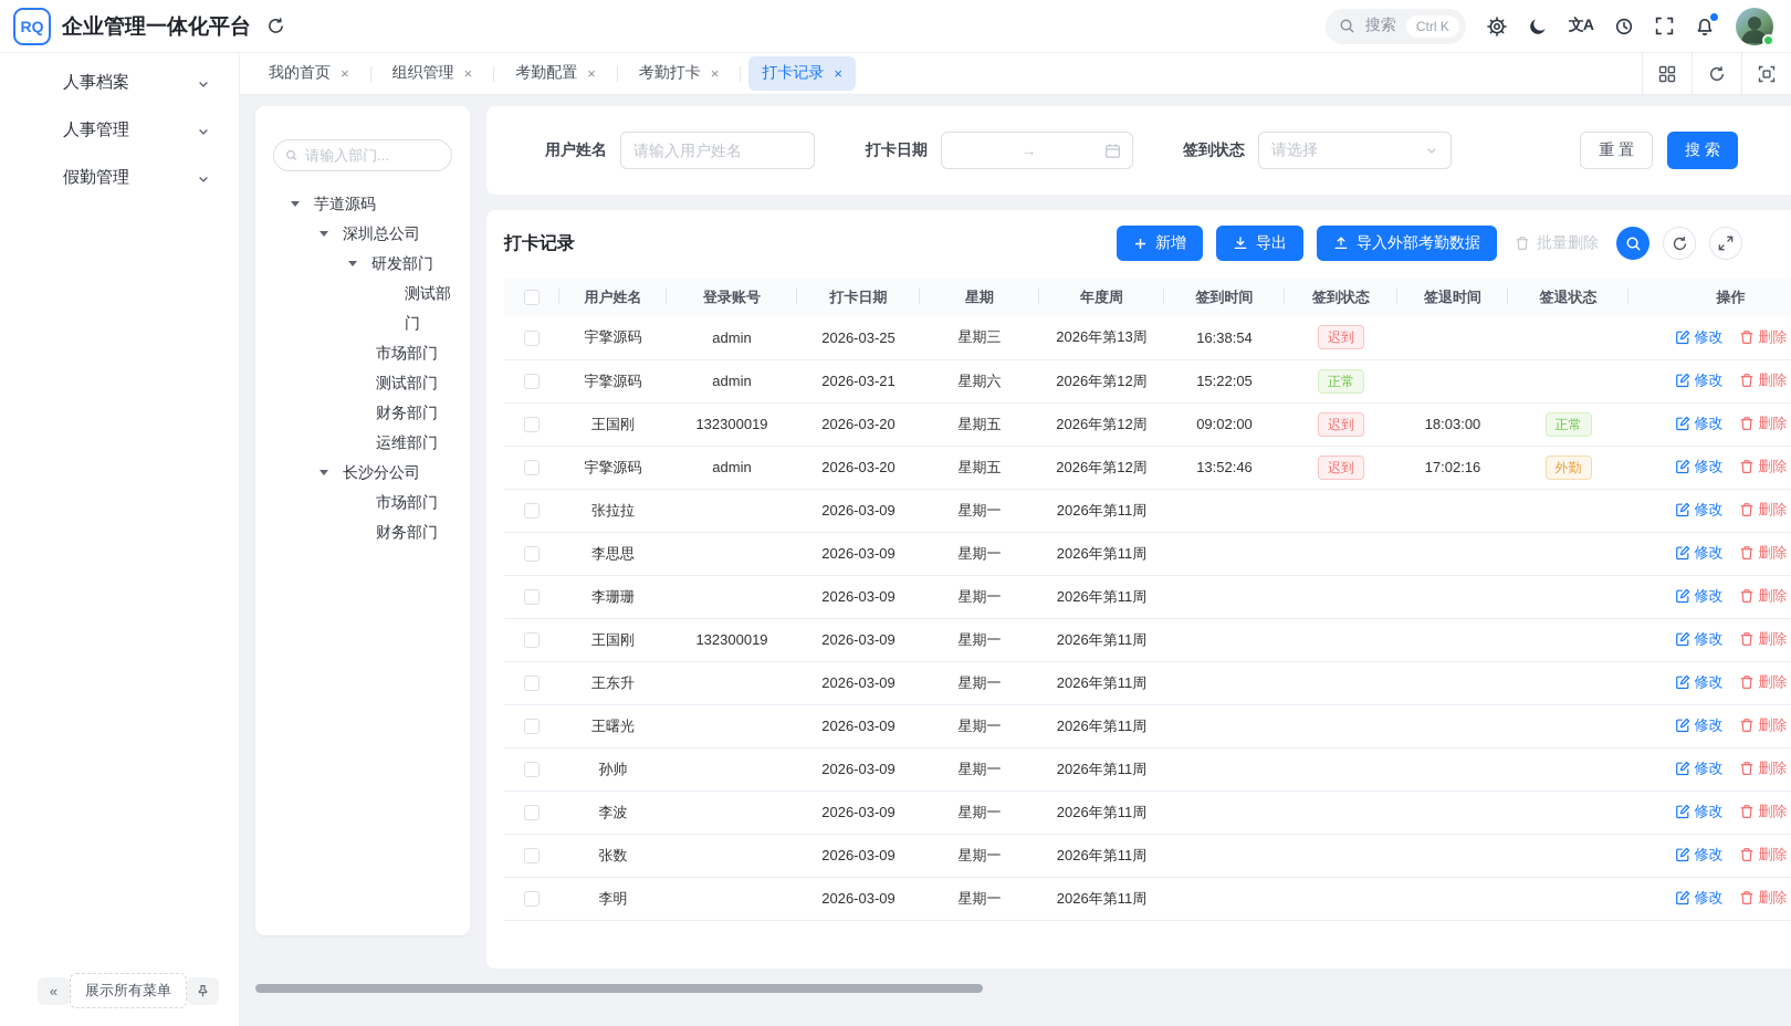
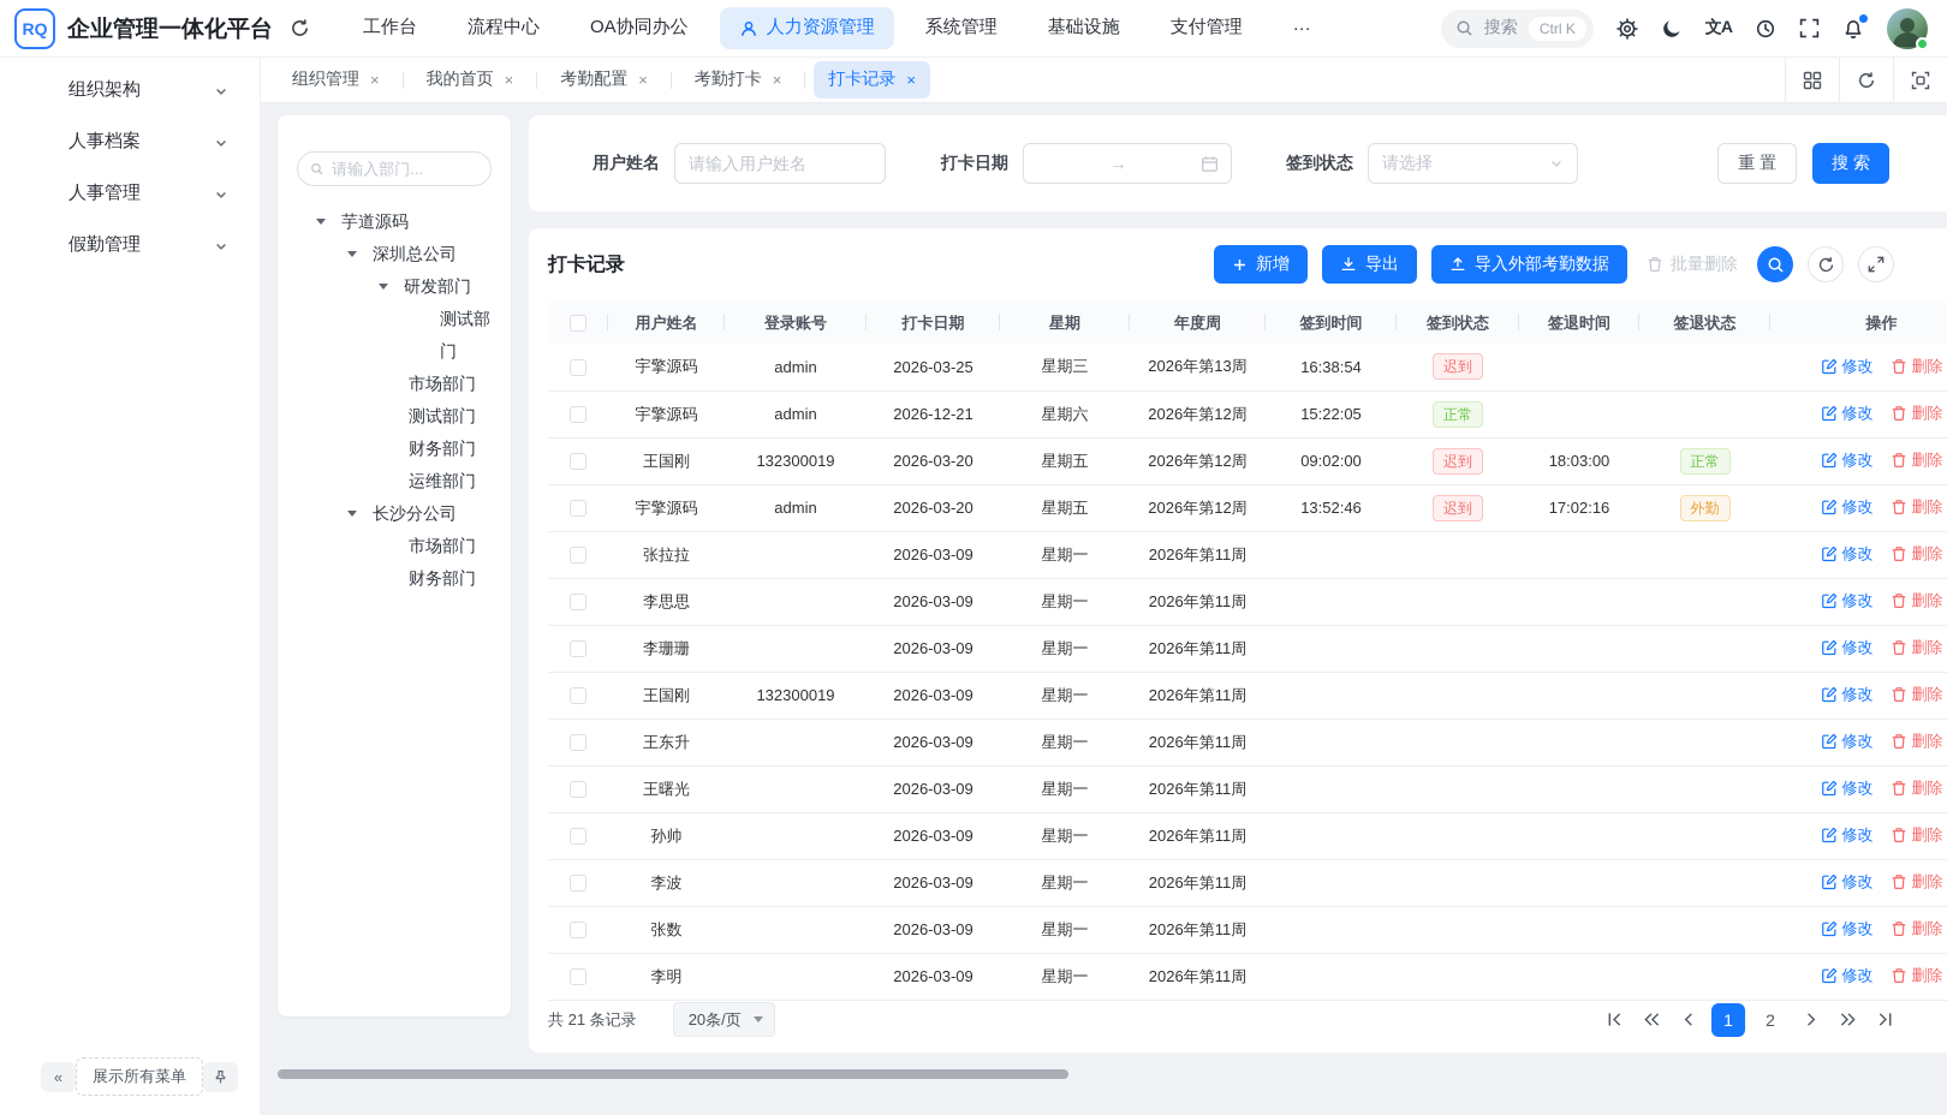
  RQ
  企业管理一体化平台
+ 工作台
+ 流程中心
+ OA协同办公
+ 人力资源管理
+ 系统管理
+ 基础设施
+ 支付管理
+ ···
  搜索
  Ctrl K
  文A
+ 组织架构
  人事档案
  人事管理
  假勤管理
  «
  展示所有菜单
- 我的首页
+ 组织管理
  ×
- 组织管理
+ 我的首页
  ×
  考勤配置
  ×
  考勤打卡
  ×
  打卡记录
  ×
  请输入部门...
  芋道源码
  深圳总公司
  研发部门
  测试部门
  市场部门
  测试部门
  财务部门
  运维部门
  长沙分公司
  市场部门
  财务部门
  用户姓名
  请输入用户姓名
  打卡日期
  →
  签到状态
  请选择
  重 置
  搜 索
  打卡记录
  新增
  导出
  导入外部考勤数据
  批量删除
  	用户姓名	登录账号	打卡日期	星期	年度周	签到时间	签到状态	签退时间	签退状态	操作
  	宇擎源码	admin	2026-03-25	星期三	2026年第13周	16:38:54	迟到			修改 删除
- 	宇擎源码	admin	2026-03-21	星期六	2026年第12周	15:22:05	正常			修改 删除
+ 	宇擎源码	admin	2026-12-21	星期六	2026年第12周	15:22:05	正常			修改 删除
  	王国刚	132300019	2026-03-20	星期五	2026年第12周	09:02:00	迟到	18:03:00	正常	修改 删除
  	宇擎源码	admin	2026-03-20	星期五	2026年第12周	13:52:46	迟到	17:02:16	外勤	修改 删除
  	张拉拉		2026-03-09	星期一	2026年第11周					修改 删除
  	李思思		2026-03-09	星期一	2026年第11周					修改 删除
  	李珊珊		2026-03-09	星期一	2026年第11周					修改 删除
  	王国刚	132300019	2026-03-09	星期一	2026年第11周					修改 删除
  	王东升		2026-03-09	星期一	2026年第11周					修改 删除
  	王曙光		2026-03-09	星期一	2026年第11周					修改 删除
  	孙帅		2026-03-09	星期一	2026年第11周					修改 删除
  	李波		2026-03-09	星期一	2026年第11周					修改 删除
  	张数		2026-03-09	星期一	2026年第11周					修改 删除
  	李明		2026-03-09	星期一	2026年第11周					修改 删除
+ 共 21 条记录
+ 20条/页
+ 1
+ 2
